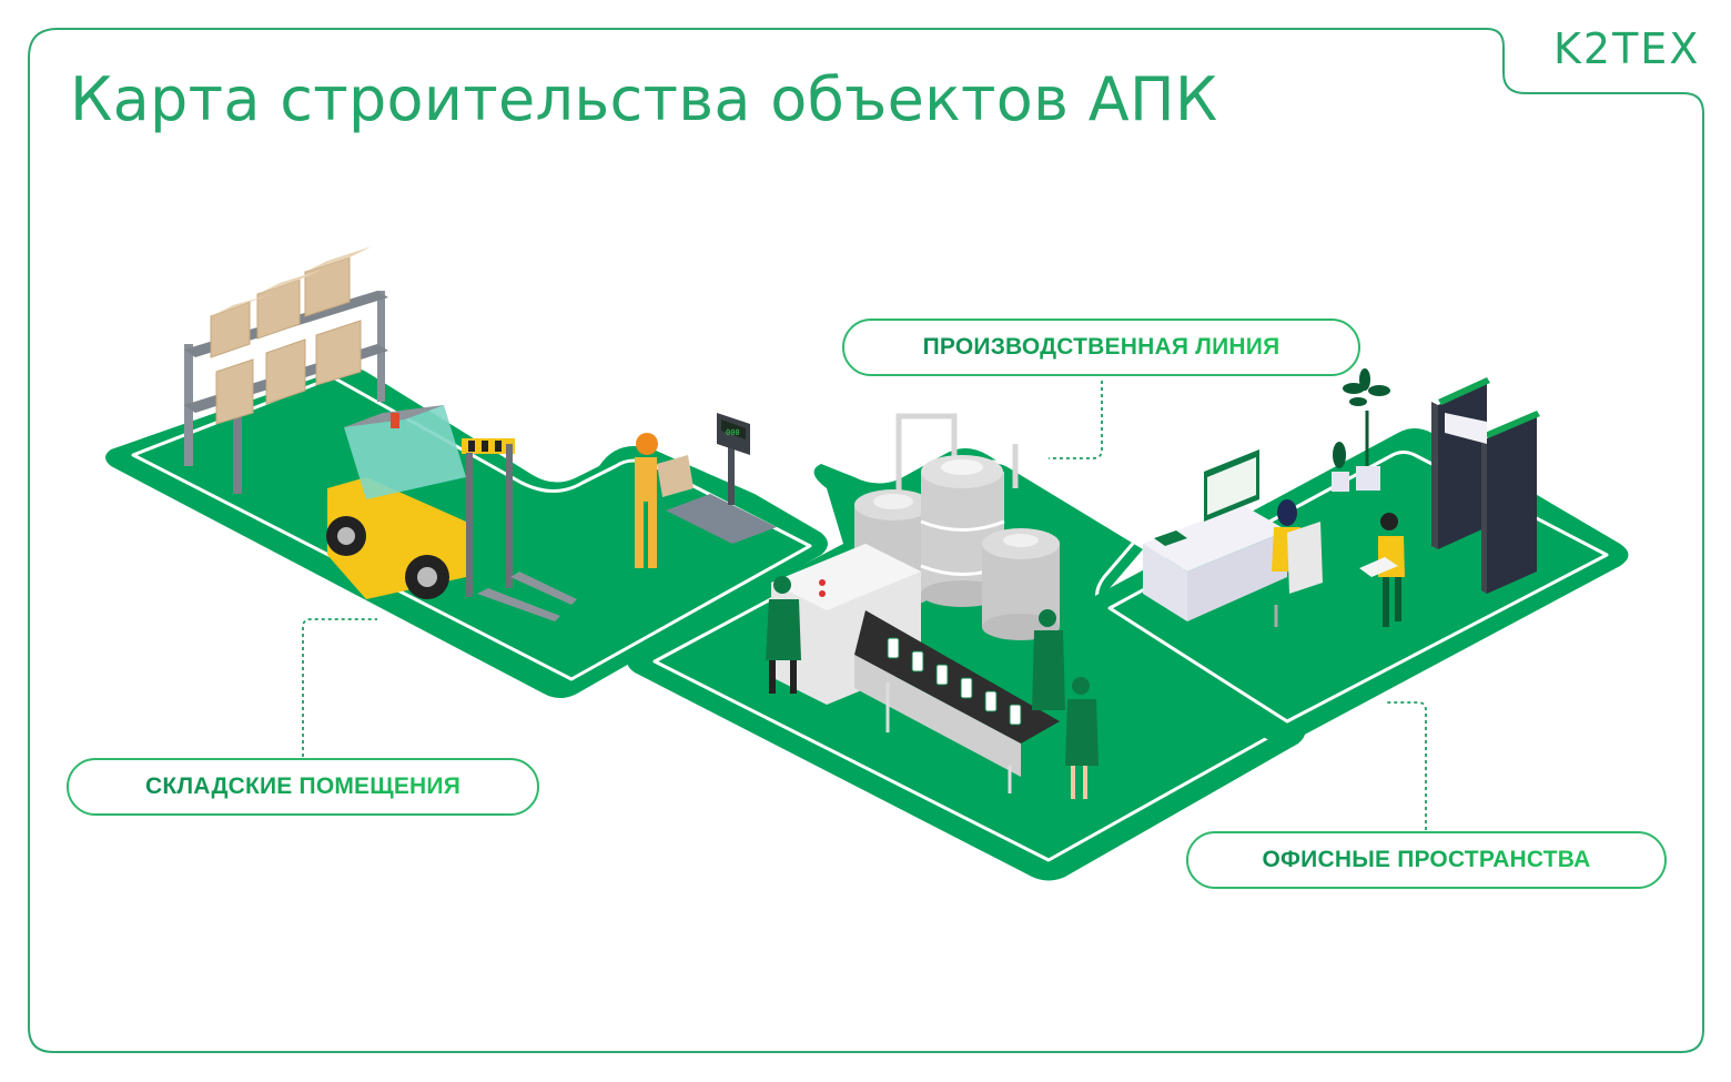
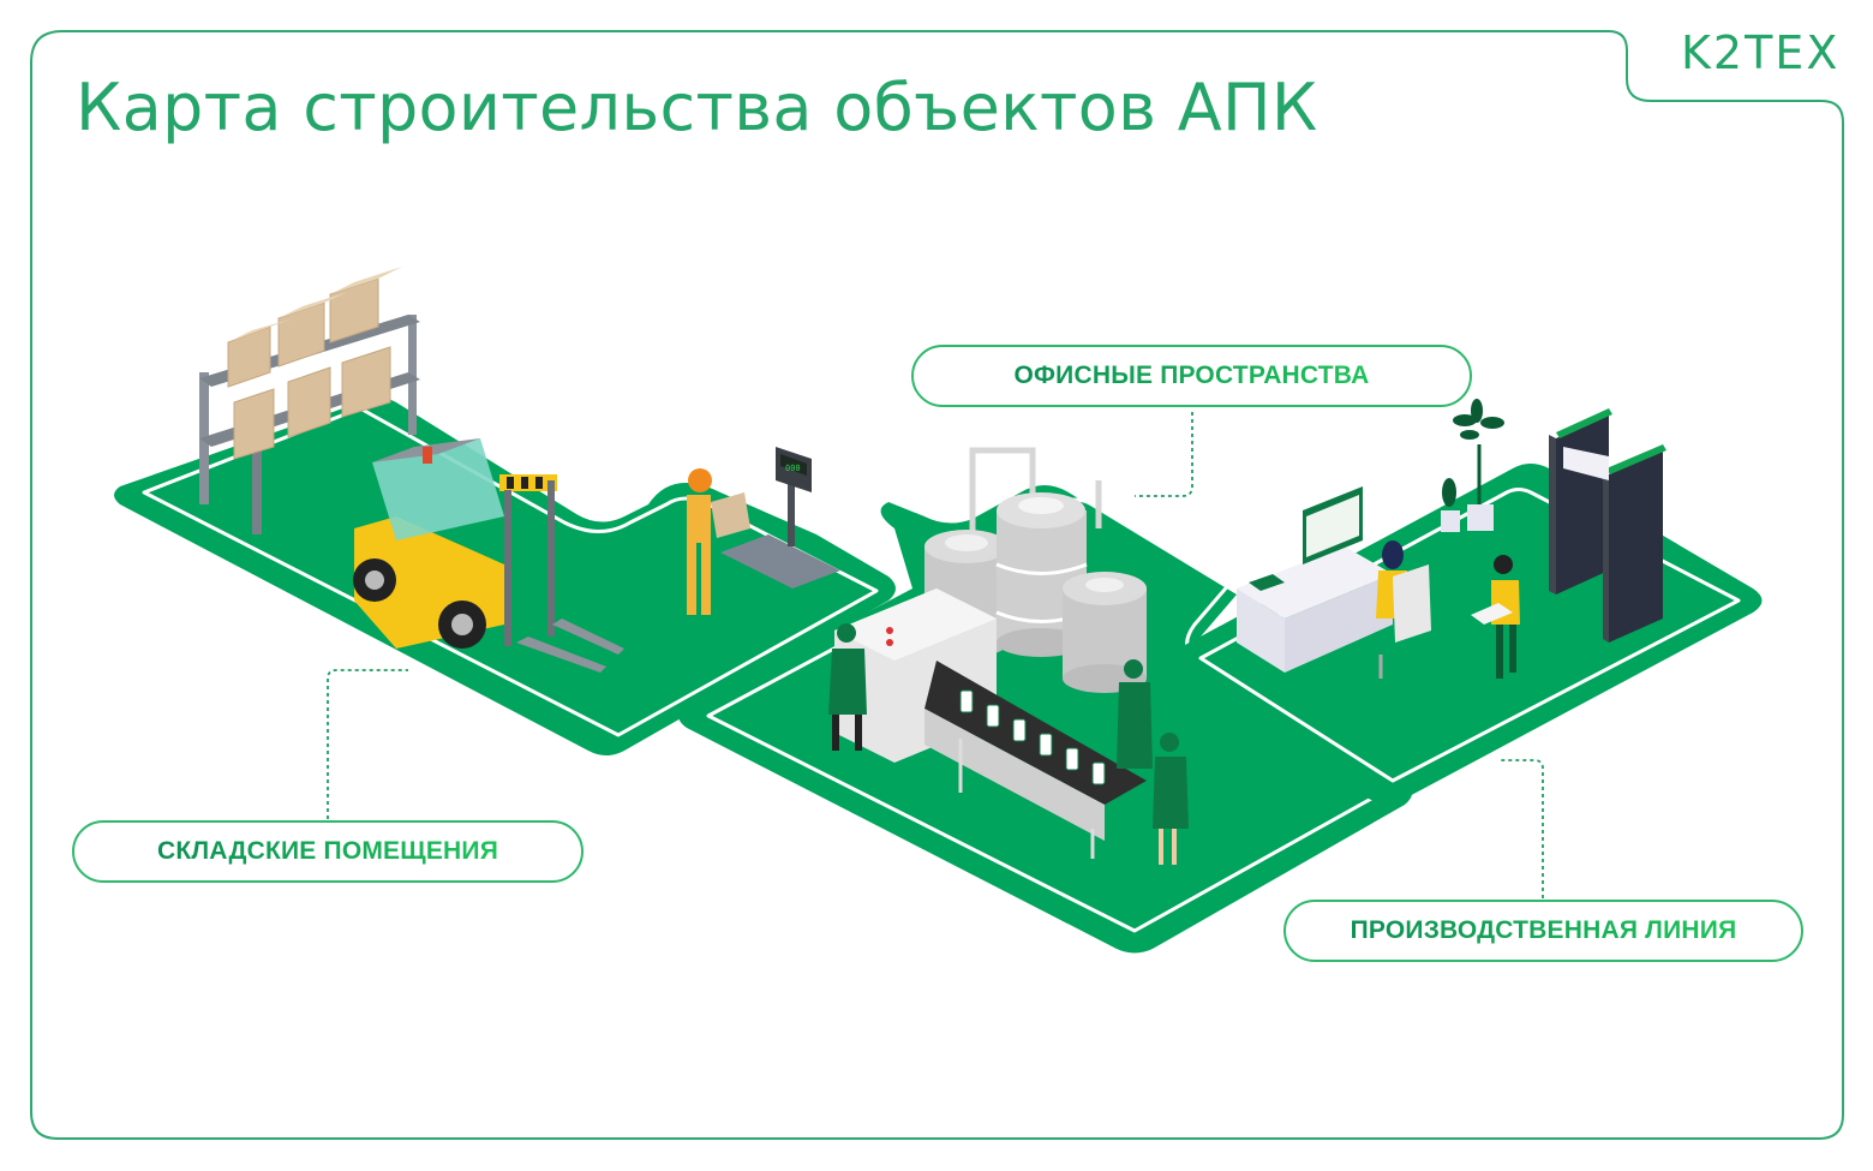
  K2TEX
  Карта строительства объектов АПК
  000
- ПРОИЗВОДСТВЕННАЯ ЛИНИЯ
+ ОФИСНЫЕ ПРОСТРАНСТВА
  СКЛАДСКИЕ ПОМЕЩЕНИЯ
- ОФИСНЫЕ ПРОСТРАНСТВА
+ ПРОИЗВОДСТВЕННАЯ ЛИНИЯ
